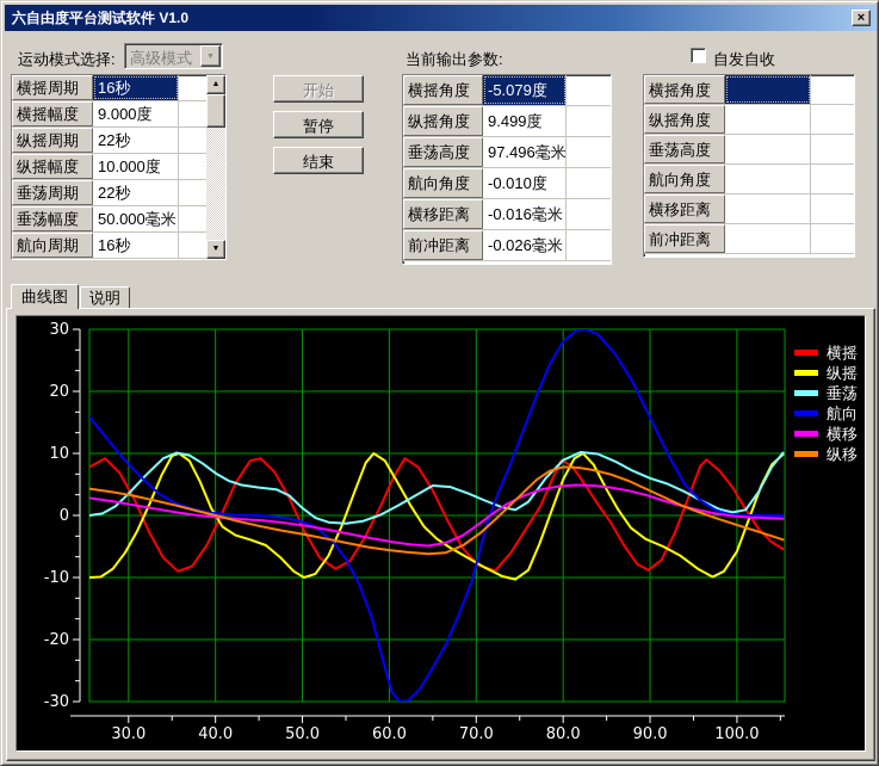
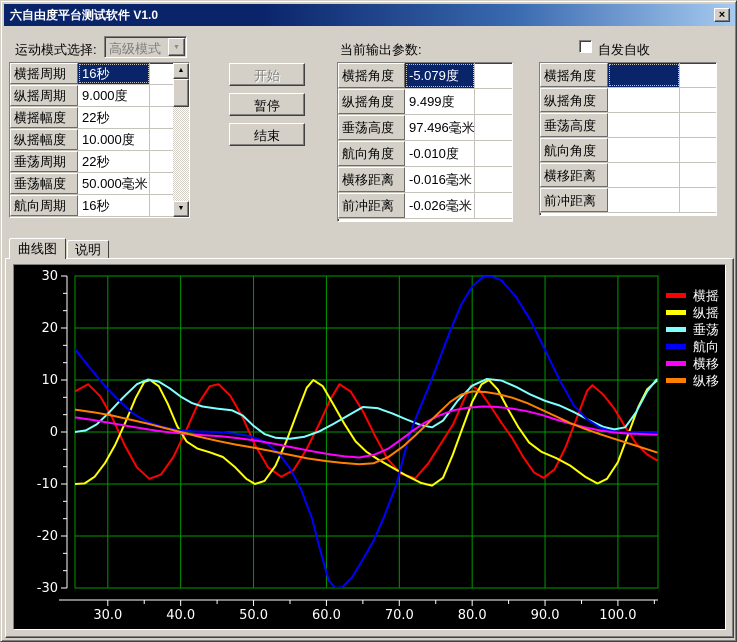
  六自由度平台测试软件 V1.0
  ×
  运动模式选择:
  高级模式
  当前输出参数:
  自发自收
  横摇周期
  16秒
- 横摇幅度
+ 纵摇周期
  9.000度
- 纵摇周期
+ 横摇幅度
  22秒
  纵摇幅度
  10.000度
  垂荡周期
  22秒
  垂荡幅度
  50.000毫米
  航向周期
  16秒
  开始
  暂停
  结束
  横摇角度
  -5.079度
  纵摇角度
  9.499度
  垂荡高度
  97.496毫米
  航向角度
  -0.010度
  横移距离
  -0.016毫米
  前冲距离
  -0.026毫米
  横摇角度
  纵摇角度
  垂荡高度
  航向角度
  横移距离
  前冲距离
  曲线图
  说明
  -30
  -20
  -10
  0
  10
  20
  30
  30.0
  40.0
  50.0
  60.0
  70.0
  80.0
  90.0
  100.0
  横摇
  纵摇
  垂荡
  航向
  横移
  纵移
